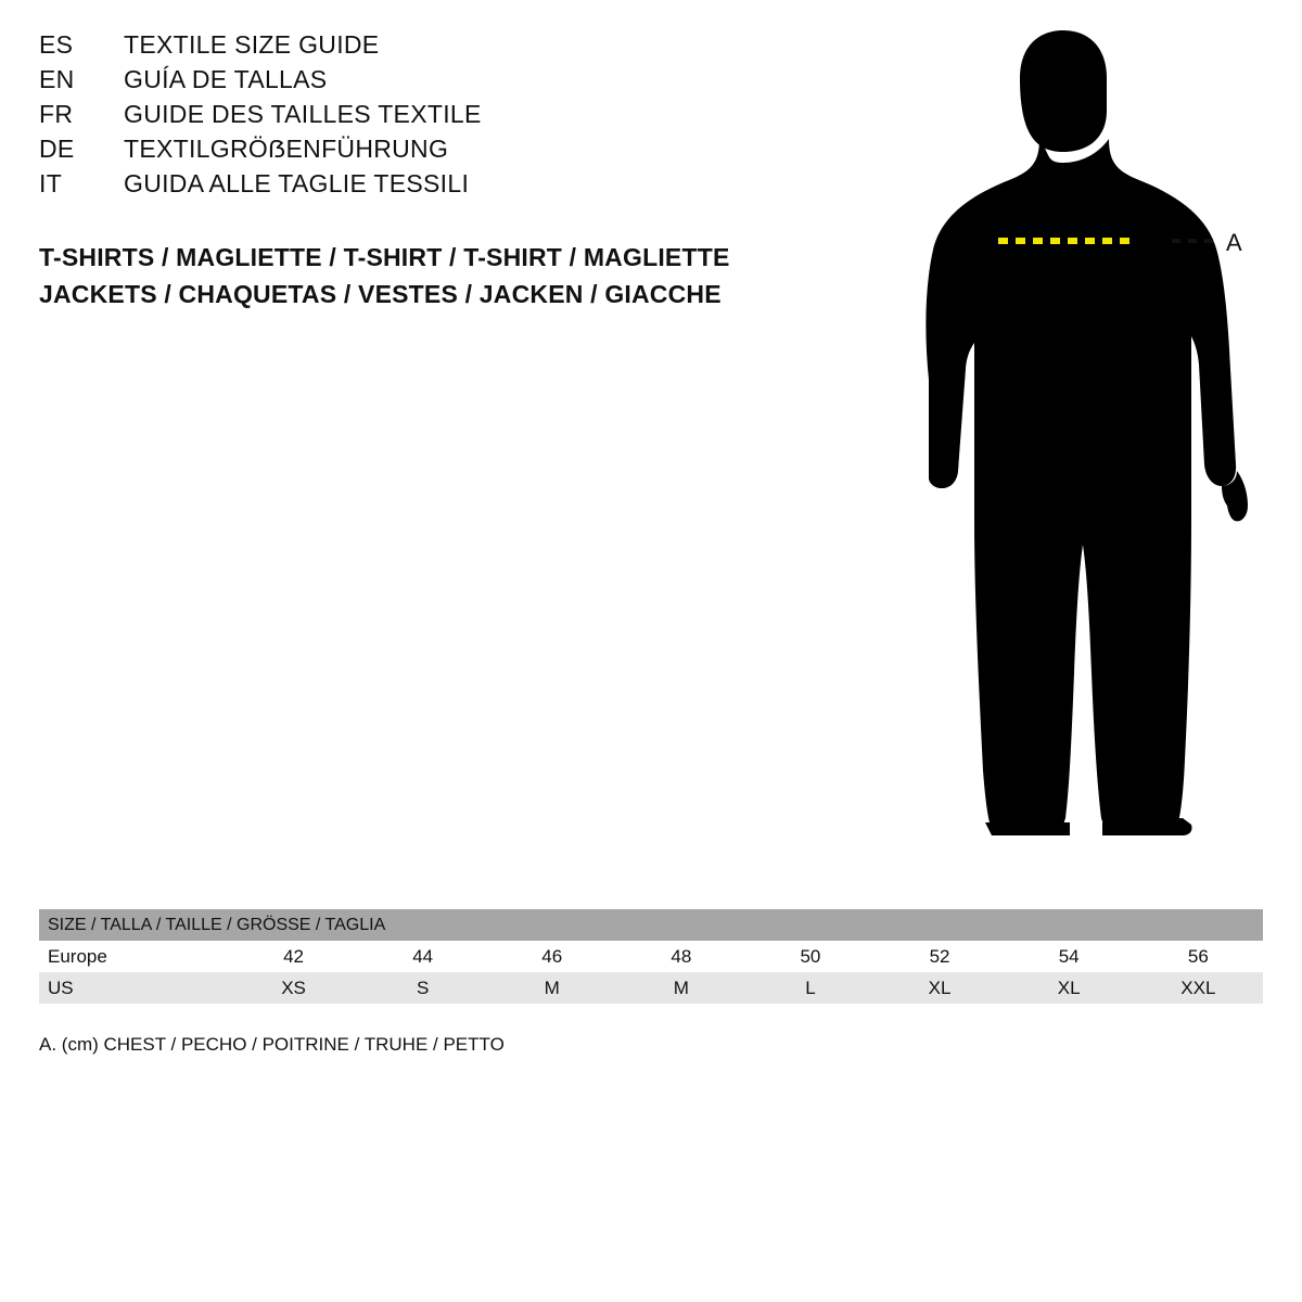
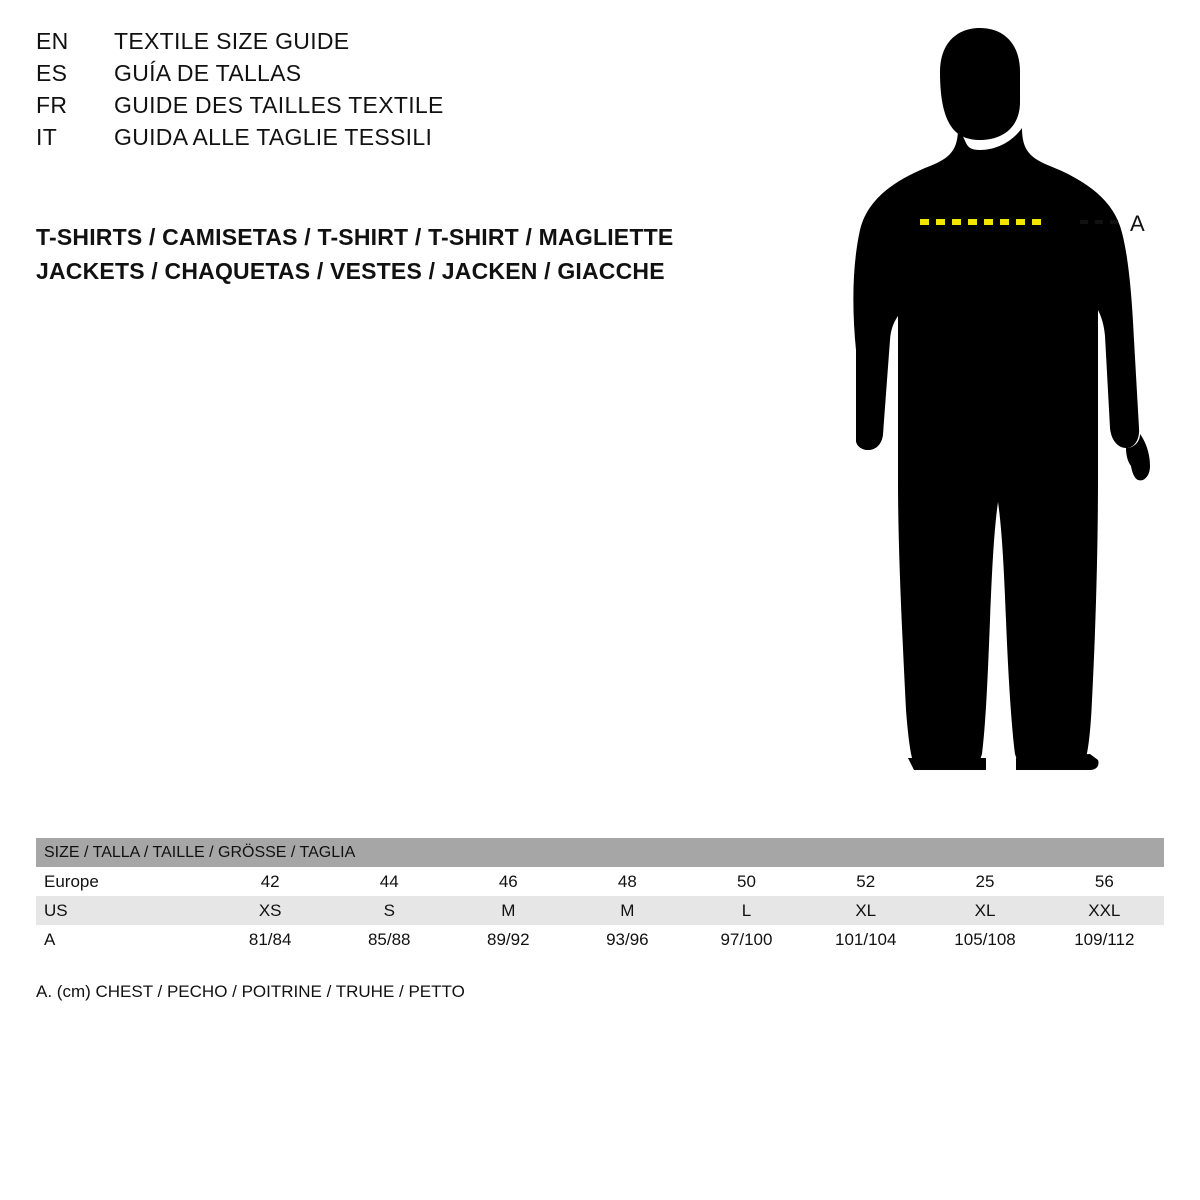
- ES
+ EN
  TEXTILE SIZE GUIDE
- EN
+ ES
  GUÍA DE TALLAS
  FR
  GUIDE DES TAILLES TEXTILE
- DE
- TEXTILGRÖẞENFÜHRUNG
  IT
  GUIDA ALLE TAGLIE TESSILI
- T-SHIRTS / MAGLIETTE / T-SHIRT / T-SHIRT / MAGLIETTE
+ T-SHIRTS / CAMISETAS / T-SHIRT / T-SHIRT / MAGLIETTE
  JACKETS / CHAQUETAS / VESTES / JACKEN / GIACCHE
  A
  SIZE / TALLA / TAILLE / GRÖSSE / TAGLIA
- Europe	42	44	46	48	50	52	54	56
+ Europe	42	44	46	48	50	52	25	56
  US	XS	S	M	M	L	XL	XL	XXL
+ A	81/84	85/88	89/92	93/96	97/100	101/104	105/108	109/112
  A. (cm) CHEST / PECHO / POITRINE / TRUHE / PETTO
